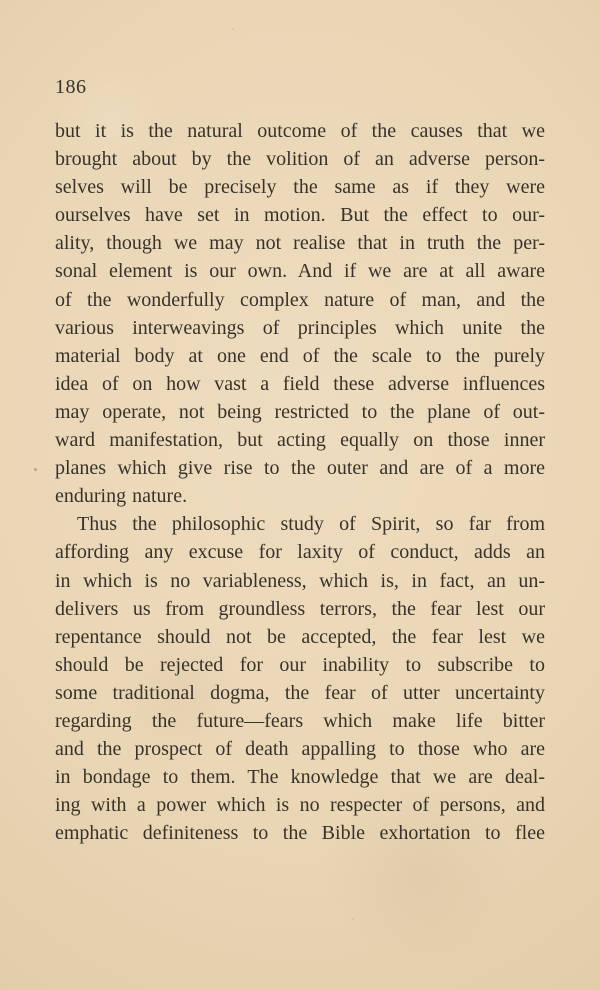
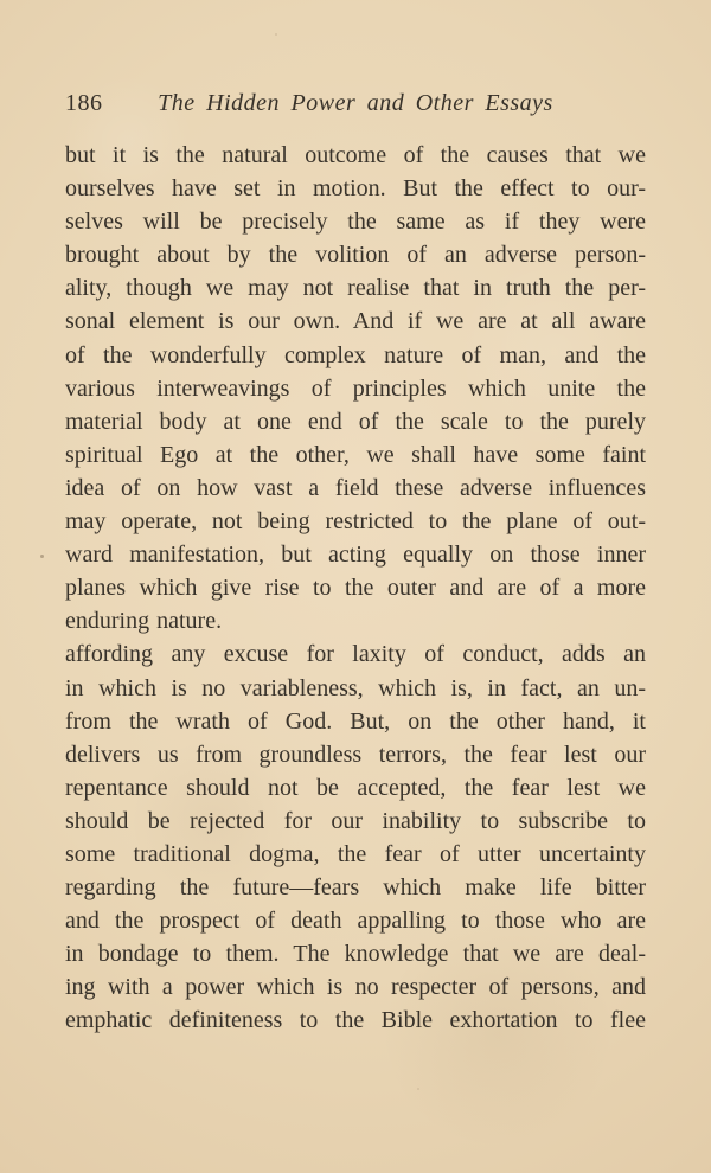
  186
+ The Hidden Power and Other Essays
  but it is the natural outcome of the causes that we
- brought about by the volition of an adverse person-
+ ourselves have set in motion. But the effect to our-
  selves will be precisely the same as if they were
- ourselves have set in motion. But the effect to our-
+ brought about by the volition of an adverse person-
  ality, though we may not realise that in truth the per-
  sonal element is our own. And if we are at all aware
  of the wonderfully complex nature of man, and the
  various interweavings of principles which unite the
  material body at one end of the scale to the purely
+ spiritual Ego at the other, we shall have some faint
  idea of on how vast a field these adverse influences
  may operate, not being restricted to the plane of out-
  ward manifestation, but acting equally on those inner
  planes which give rise to the outer and are of a more
  enduring nature.
- Thus the philosophic study of Spirit, so far from
  affording any excuse for laxity of conduct, adds an
  in which is no variableness, which is, in fact, an un-
+ from the wrath of God. But, on the other hand, it
  delivers us from groundless terrors, the fear lest our
  repentance should not be accepted, the fear lest we
  should be rejected for our inability to subscribe to
  some traditional dogma, the fear of utter uncertainty
  regarding the future—fears which make life bitter
  and the prospect of death appalling to those who are
  in bondage to them. The knowledge that we are deal-
  ing with a power which is no respecter of persons, and
  emphatic definiteness to the Bible exhortation to flee
